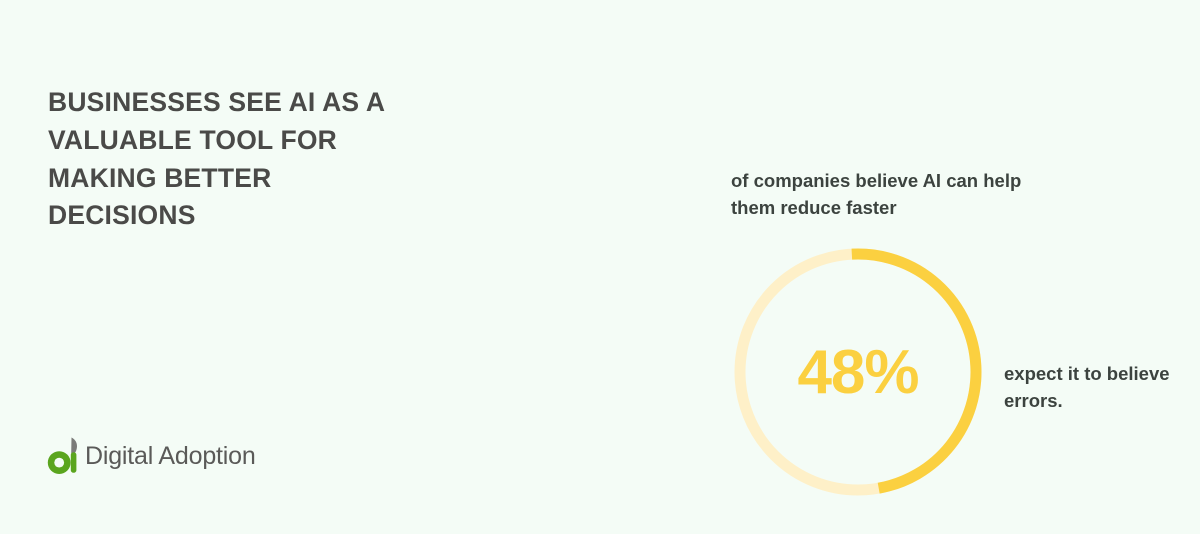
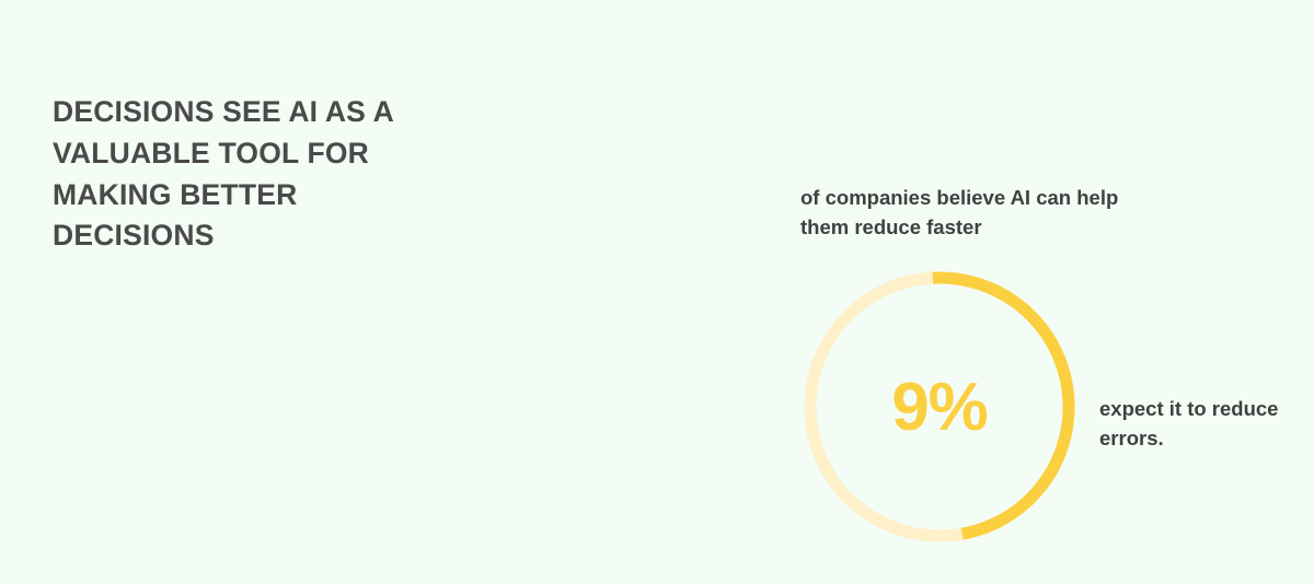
- BUSINESSES SEE AI AS A VALUABLE TOOL FOR MAKING BETTER DECISIONS
+ DECISIONS SEE AI AS A VALUABLE TOOL FOR MAKING BETTER DECISIONS
  of companies believe AI can help them reduce faster
- 48%
+ 9%
- expect it to believe errors.
+ expect it to reduce errors.
- Digital Adoption
